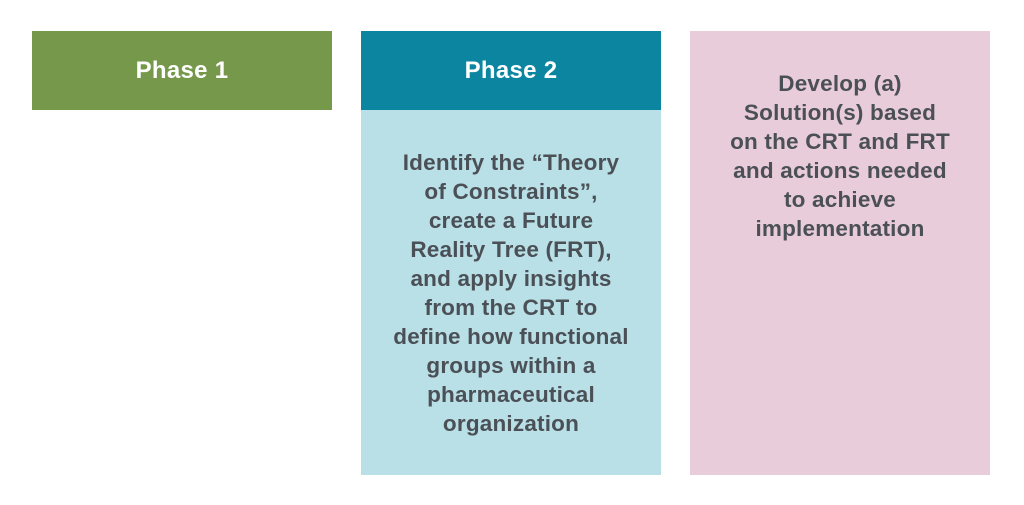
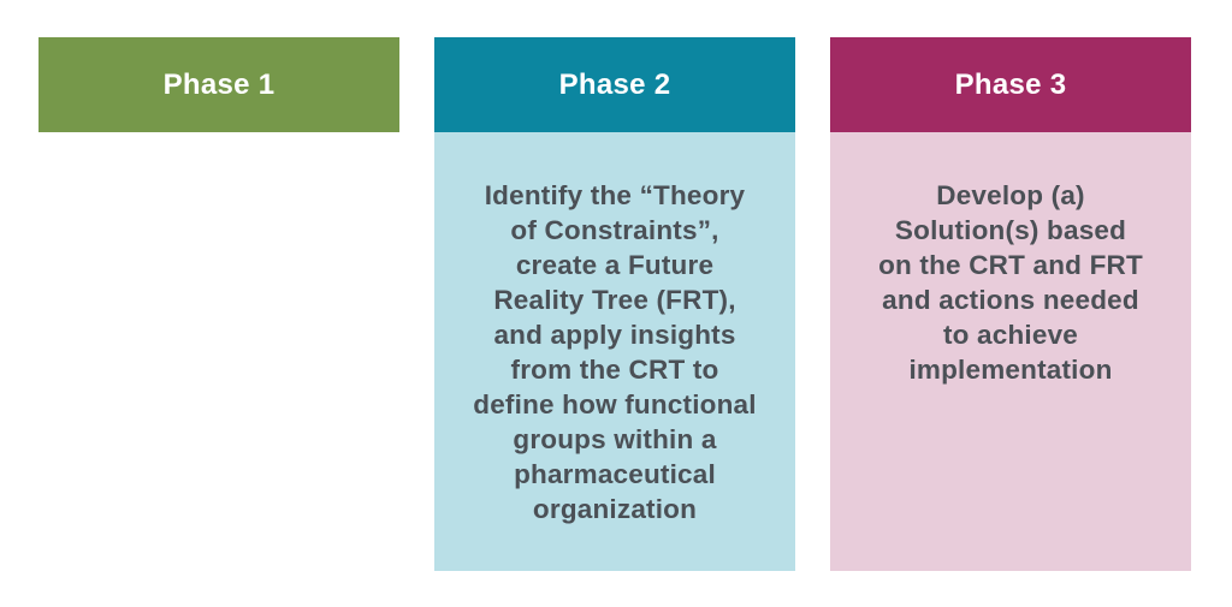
  Phase 1
  Phase 2
  Identify the “Theory
  of Constraints”,
  create a Future
  Reality Tree (FRT),
  and apply insights
  from the CRT to
  define how functional
  groups within a
  pharmaceutical
  organization
+ Phase 3
  Develop (a)
  Solution(s) based
  on the CRT and FRT
  and actions needed
  to achieve
  implementation
